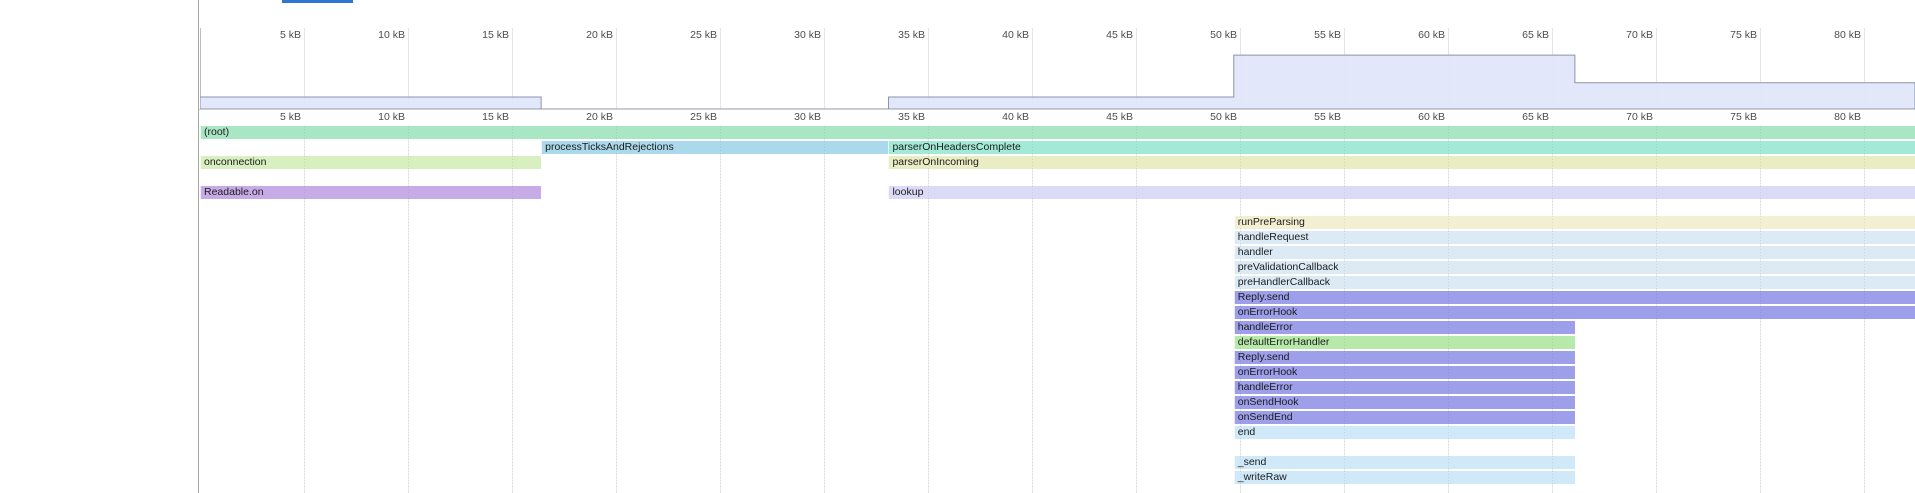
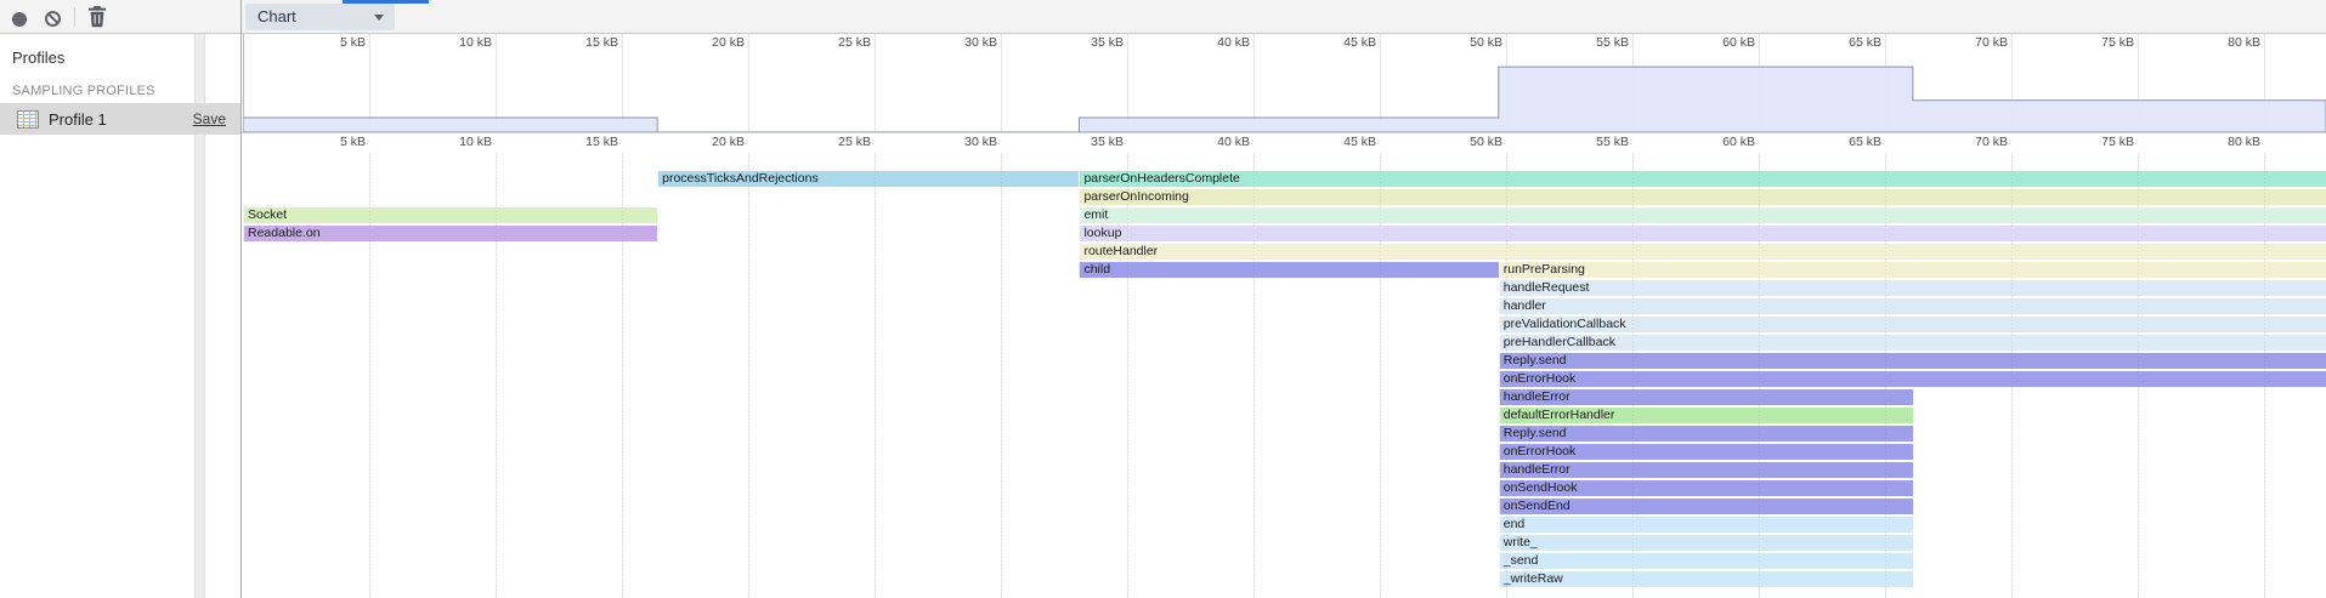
+ Chart
+ Profiles
+ SAMPLING PROFILES
+ Profile 1
+ Save
  5 kB
  5 kB
  10 kB
  10 kB
  15 kB
  15 kB
  20 kB
  20 kB
  25 kB
  25 kB
  30 kB
  30 kB
  35 kB
  35 kB
  40 kB
  40 kB
  45 kB
  45 kB
  50 kB
  50 kB
  55 kB
  55 kB
  60 kB
  60 kB
  65 kB
  65 kB
  70 kB
  70 kB
  75 kB
  75 kB
  80 kB
  80 kB
- (root)
  processTicksAdRejections
  parserOnHeadersComplete
- onconnection
  parserOnIncoming
+ Socket
+ emit
  Readable.on
  lookup
+ routeHandler
+ child
  unPreParsing
  andleRequest
  andler
  reValidationCallback
  reHandlerCallback
  Reply.send
  nErrorHook
  andleError
  efaultErrorHandler
  Reply.send
  nErrorHook
  andleError
  nSendHook
  nSendEnd
+ write_
  send
  writeRaw
